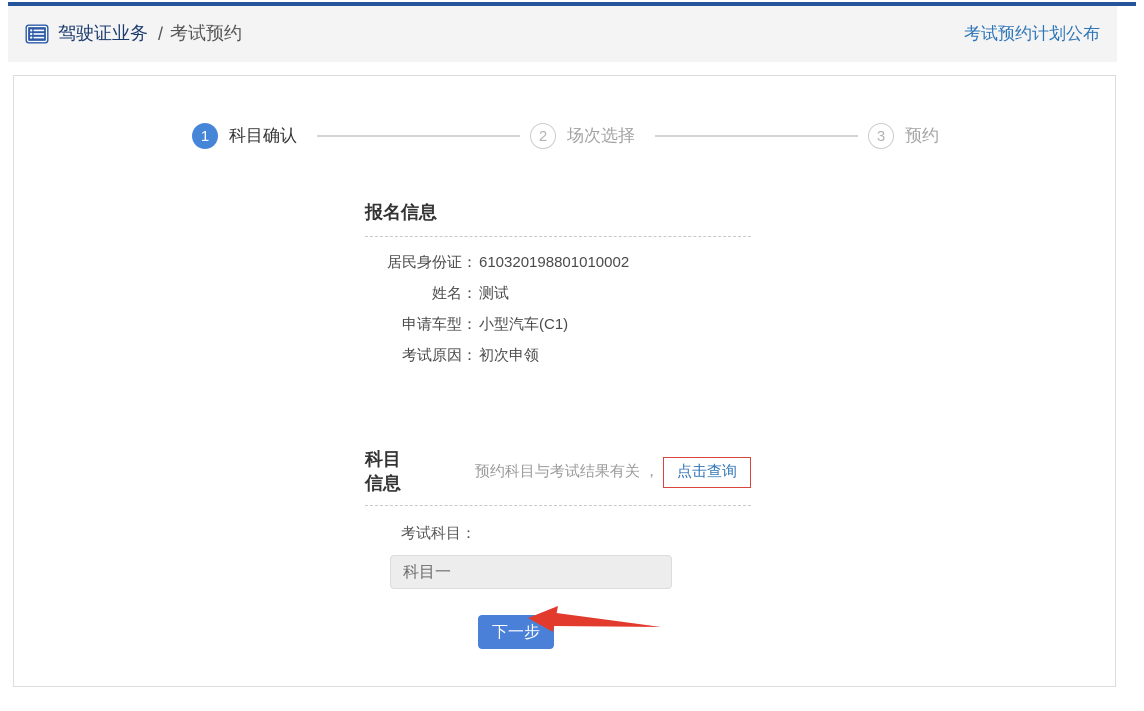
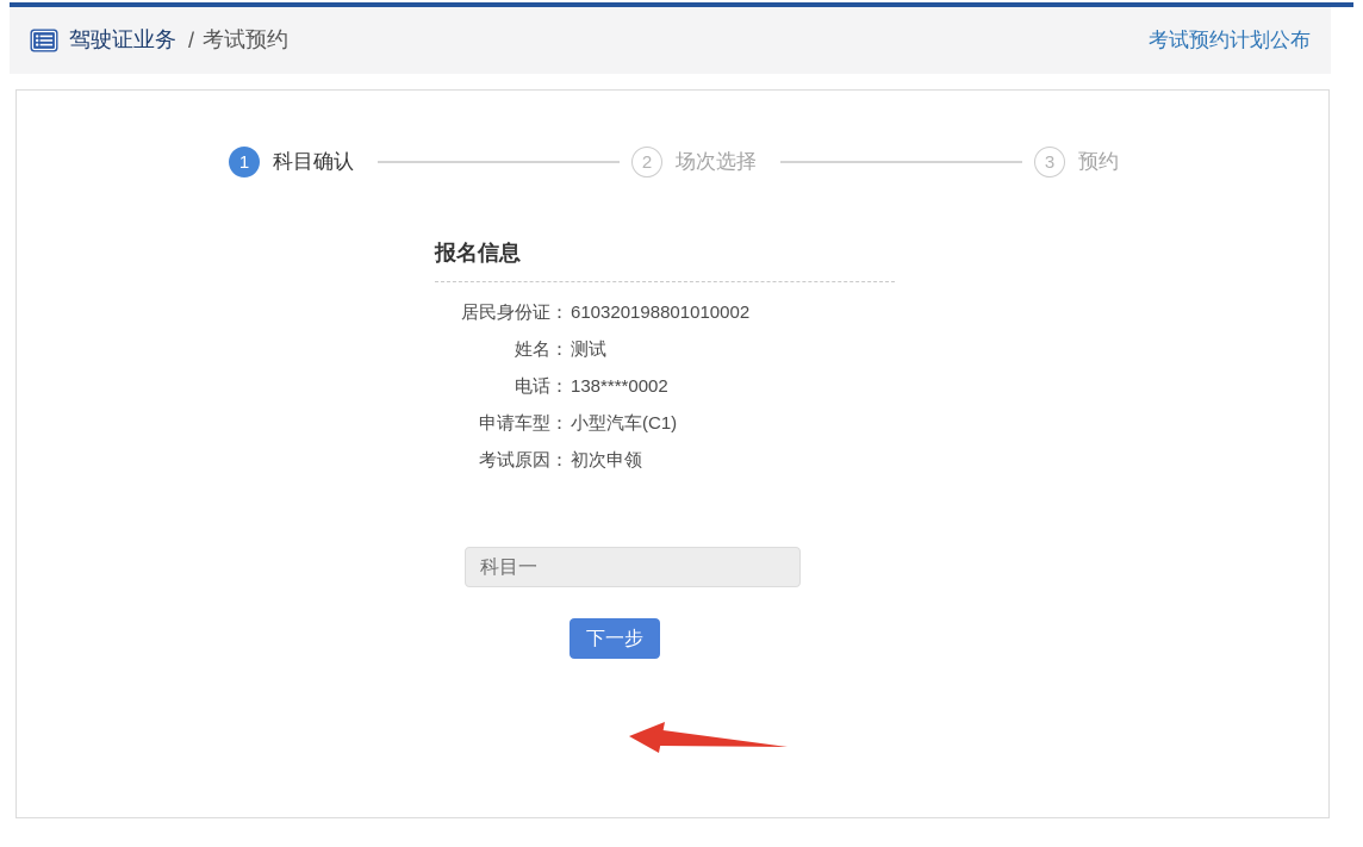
  驾驶证业务
  /
  考试预约
  考试预约计划公布
  1
  科目确认
  2
  场次选择
  3
  预约
  报名信息
  居民身份证：
  610320198801010002
  姓名：
  测试
+ 电话：
+ 138****0002
  申请车型：
  小型汽车(C1)
  考试原因：
  初次申领
- 科目信息
- 预约科目与考试结果有关 ，
- 点击查询
- 考试科目：
  科目一
  下一步
